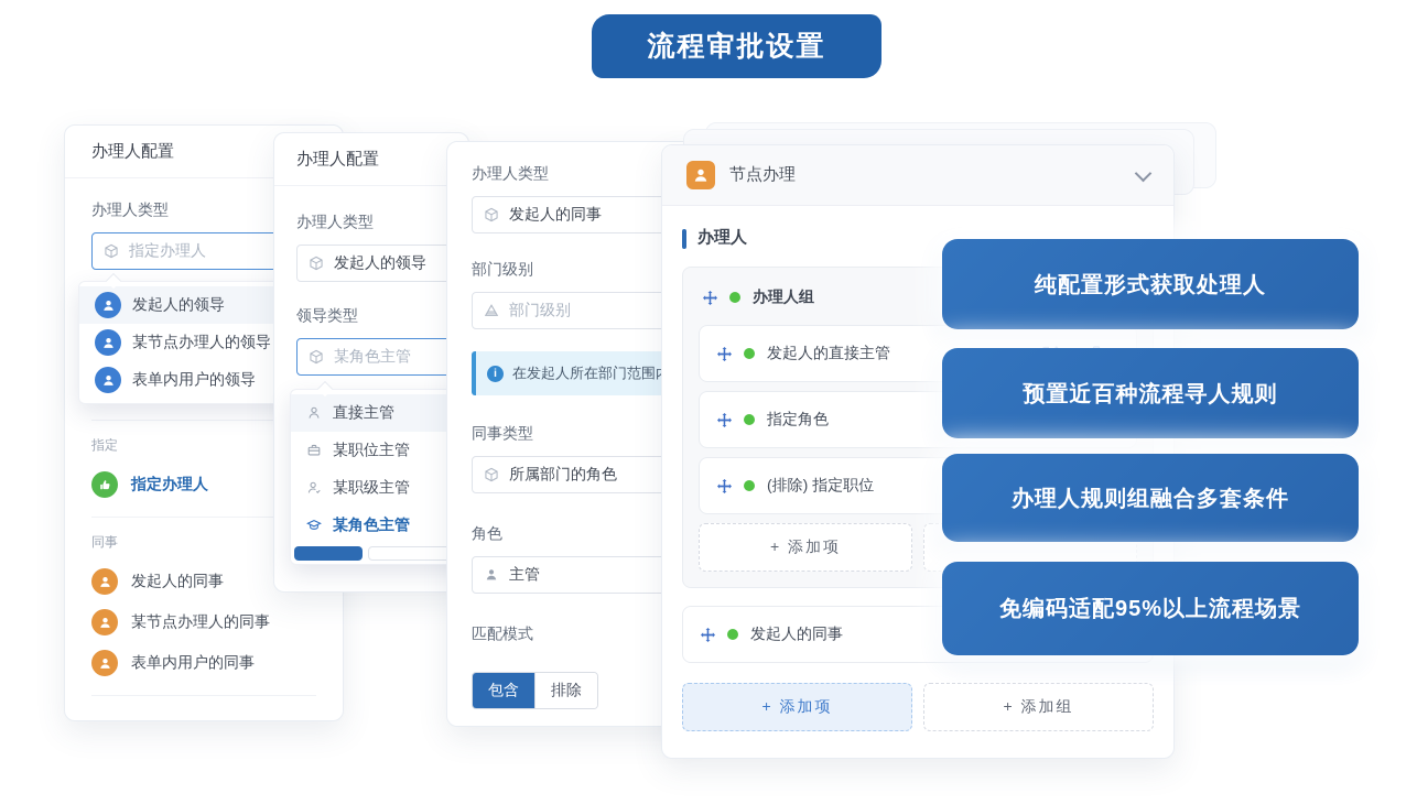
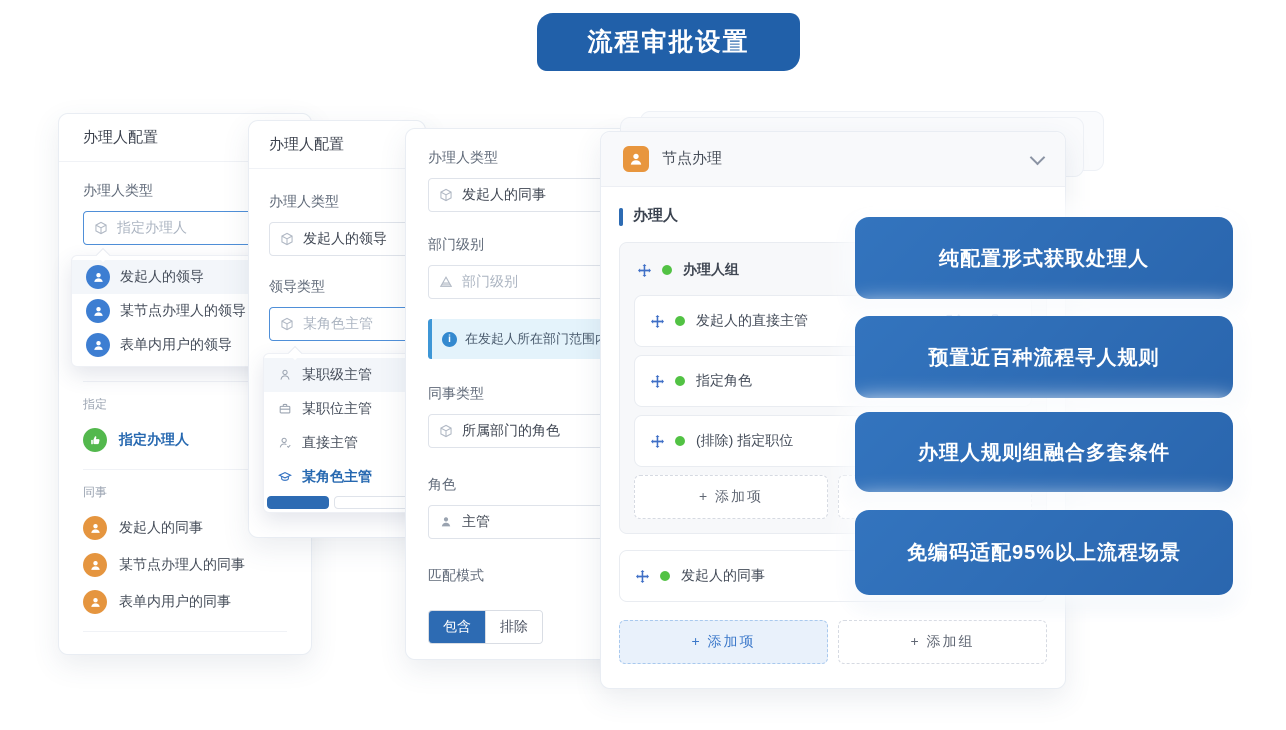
  流程审批设置
  办理人配置
  办理人类型
  指定办理人
  发起人的领导
  某节点办理人的领导
  表单内用户的领导
  指定
  指定办理人
  同事
  发起人的同事
  某节点办理人的同事
  表单内用户的同事
  办理人配置
  办理人类型
  发起人的领导
  领导类型
  某角色主管
- 直接主管
+ 某职级主管
  某职位主管
- 某职级主管
+ 直接主管
  某角色主管
  办理人类型
  发起人的同事
  部门级别
  部门级别
  i
  在发起人所在部门范围
  同事类型
  所属部门的角色
  角色
  主管
  匹配模式
  包含
  排除
  节点办理
  办理人
  办理人组
  发起人的直接主管
  指定角色
  (排除) 指定职位
  + 添加项
  发起人的同事
  + 添加项
  + 添加组
  纯配置形式获取处理人
  预置近百种流程寻人规则
  办理人规则组融合多套条件
  免编码适配95%以上流程场景
